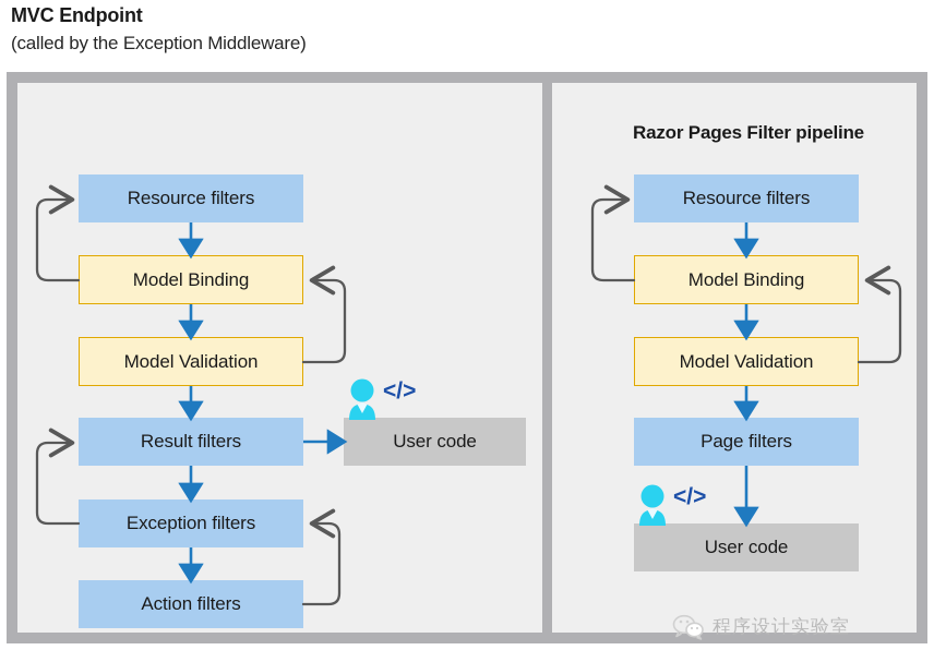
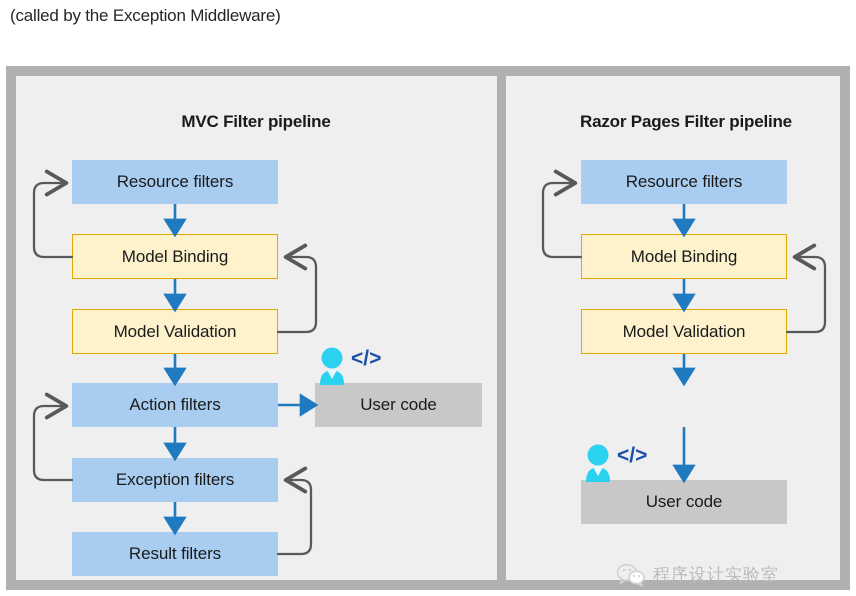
- MVC Endpoint
  (called by the Exception Middleware)
+ MVC Filter pipeline
  Razor Pages Filter pipeline
  Resource filters
  Model Binding
  Model Validation
- Result filters
+ Action filters
  Exception filters
- Action filters
+ Result filters
  User code
  Resource filters
  Model Binding
  Model Validation
- Page filters
  User code
  </>
  </>
  程序设计实验室
